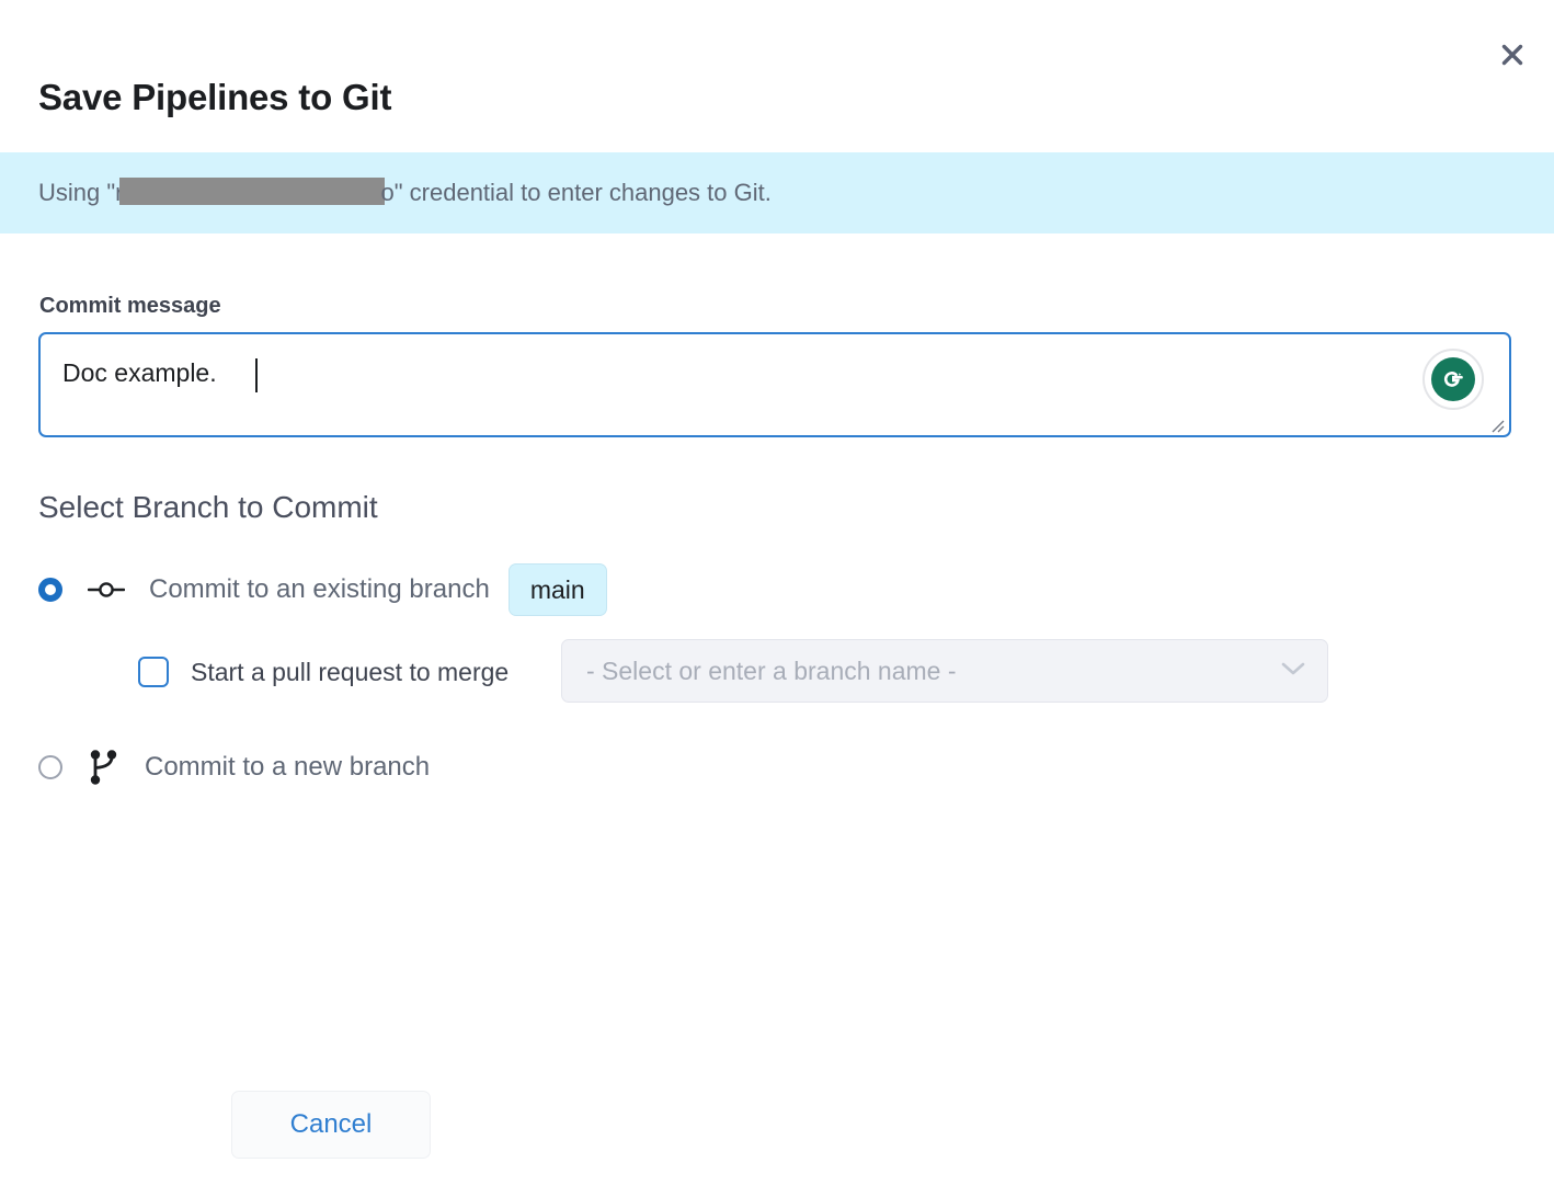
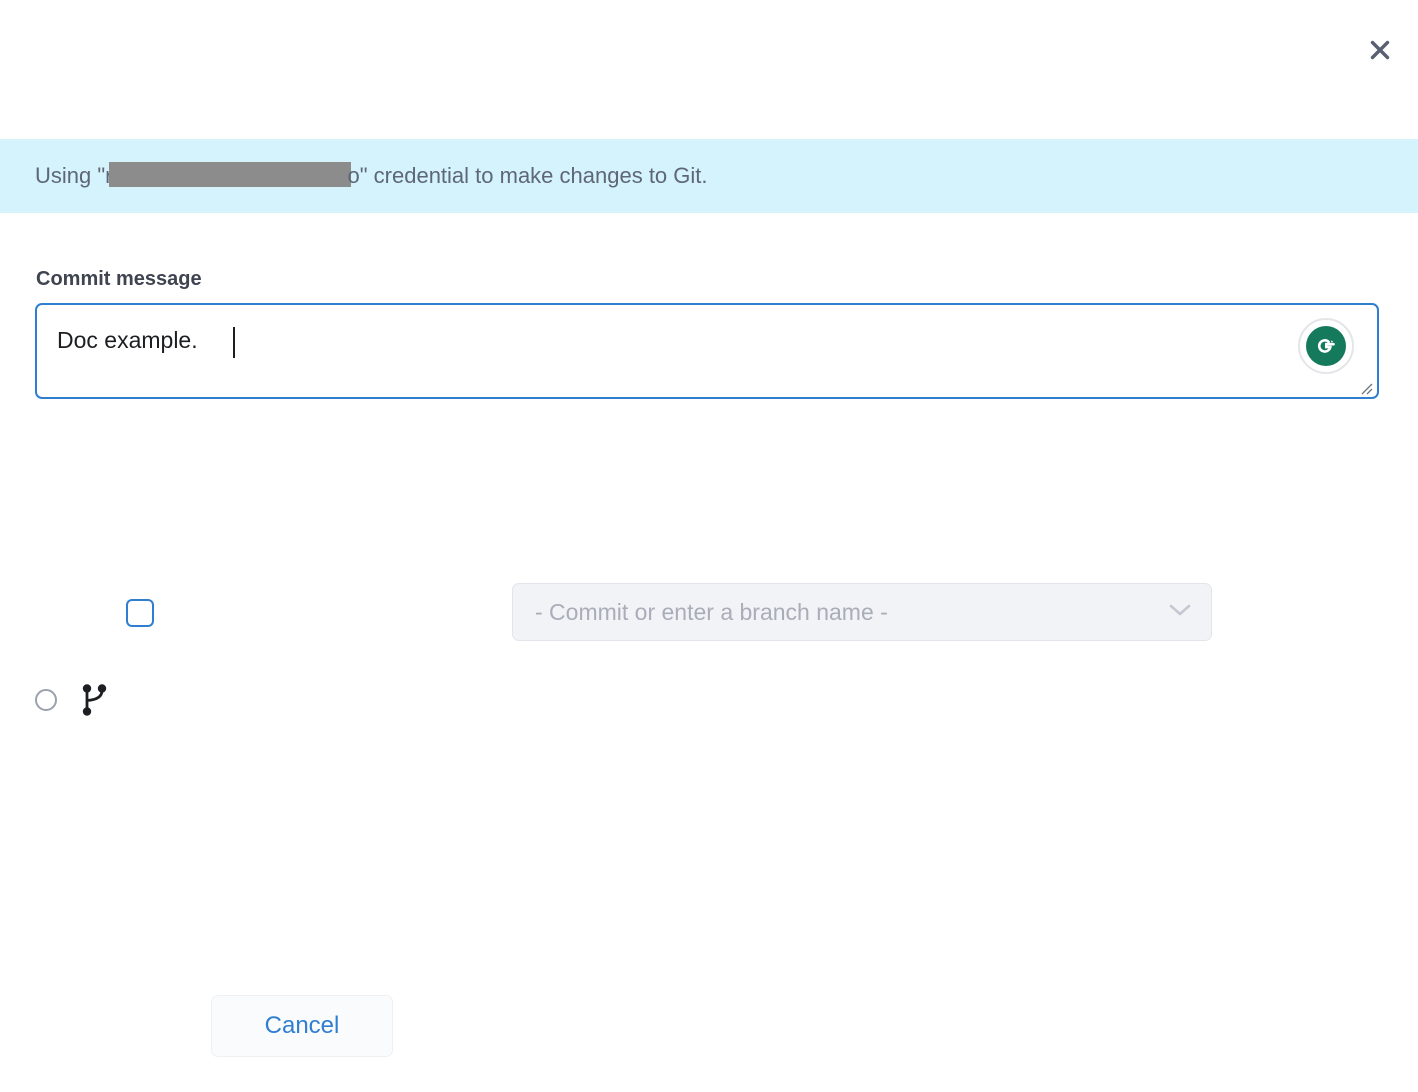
- Save Pipelines to Git
- Using " o" credential to enter changes to Git.
+ Using " o" credential to make changes to Git.
  Commit message
  Doc example.
- Select Branch to Commit
- Commit to an existing branch
- main
- Start a pull request to merge
- - Select or enter a branch name -
+ - Commit or enter a branch name -
- Commit to a new branch
  Cancel
